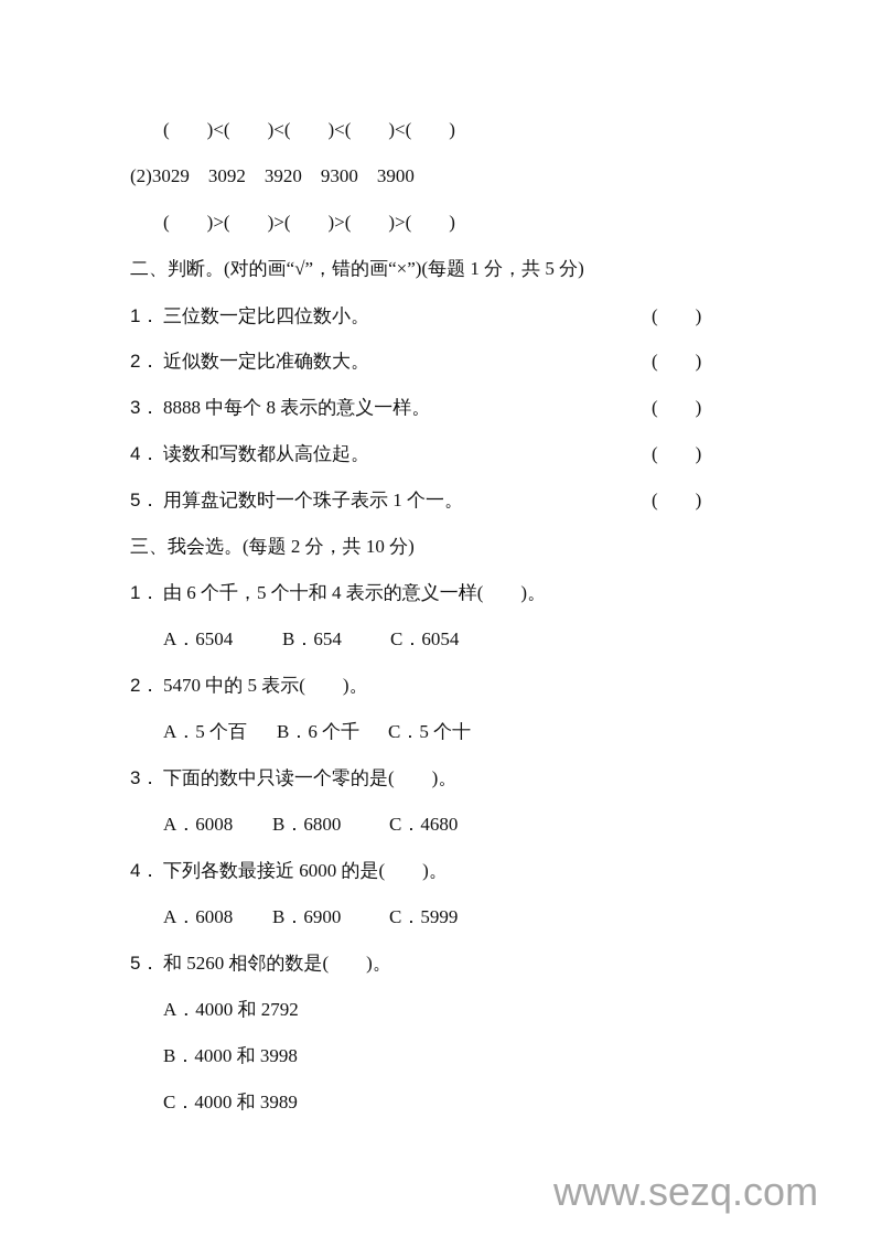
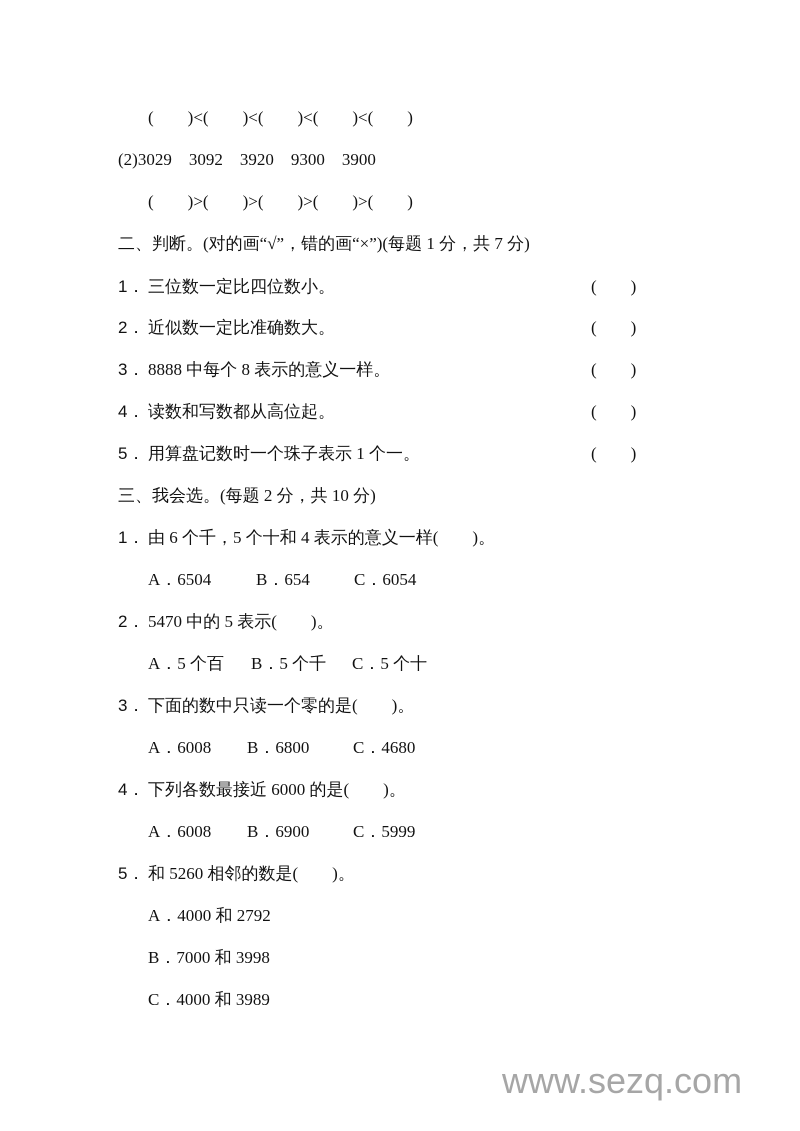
  ( )<( )<( )<( )<( )
  (2)3029 3092 3920 9300 3900
  ( )>( )>( )>( )>( )
- 二、判断。(对的画“√”，错的画“×”)(每题 1 分，共 5 分)
+ 二、判断。(对的画“√”，错的画“×”)(每题 1 分，共 7 分)
  1．
  三位数一定比四位数小。
  ( )
  2．
  近似数一定比准确数大。
  ( )
  3．
  8888 中每个 8 表示的意义一样。
  ( )
  4．
  读数和写数都从高位起。
  ( )
  5．
  用算盘记数时一个珠子表示 1 个一。
  ( )
  三、我会选。(每题 2 分，共 10 分)
  1．
  由 6 个千，5 个十和 4 表示的意义一样( )。
  A．6504
  B．654
  C．6054
  2．
  5470 中的 5 表示( )。
  A．5 个百
- B．6 个千
+ B．5 个千
  C．5 个十
  3．
  下面的数中只读一个零的是( )。
  A．6008
  B．6800
  C．4680
  4．
  下列各数最接近 6000 的是( )。
  A．6008
  B．6900
  C．5999
  5．
  和 5260 相邻的数是( )。
  A．4000 和 2792
- B．4000 和 3998
+ B．7000 和 3998
  C．4000 和 3989
  www.sezq.com
